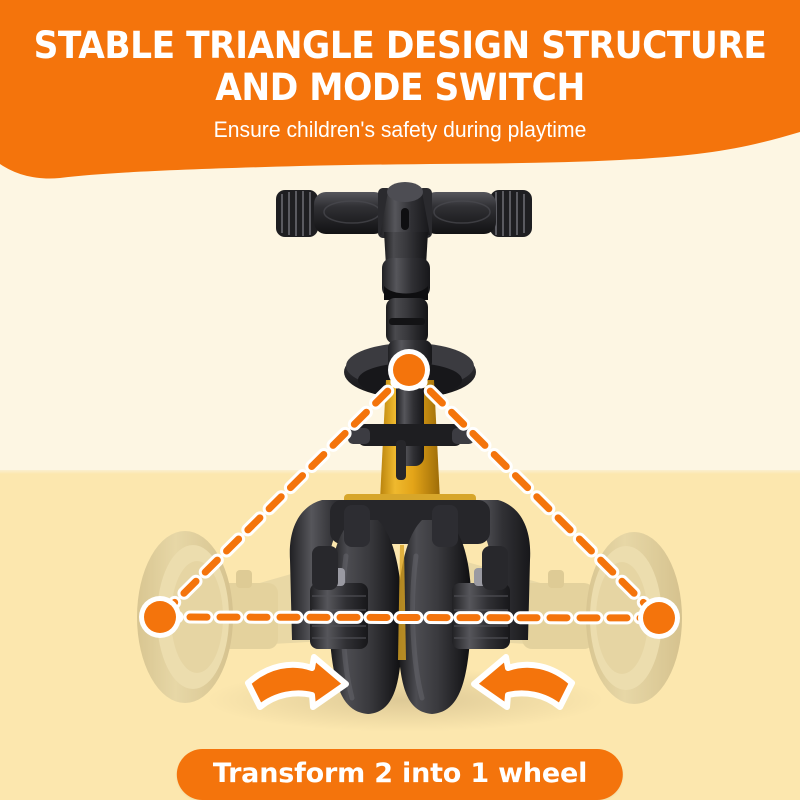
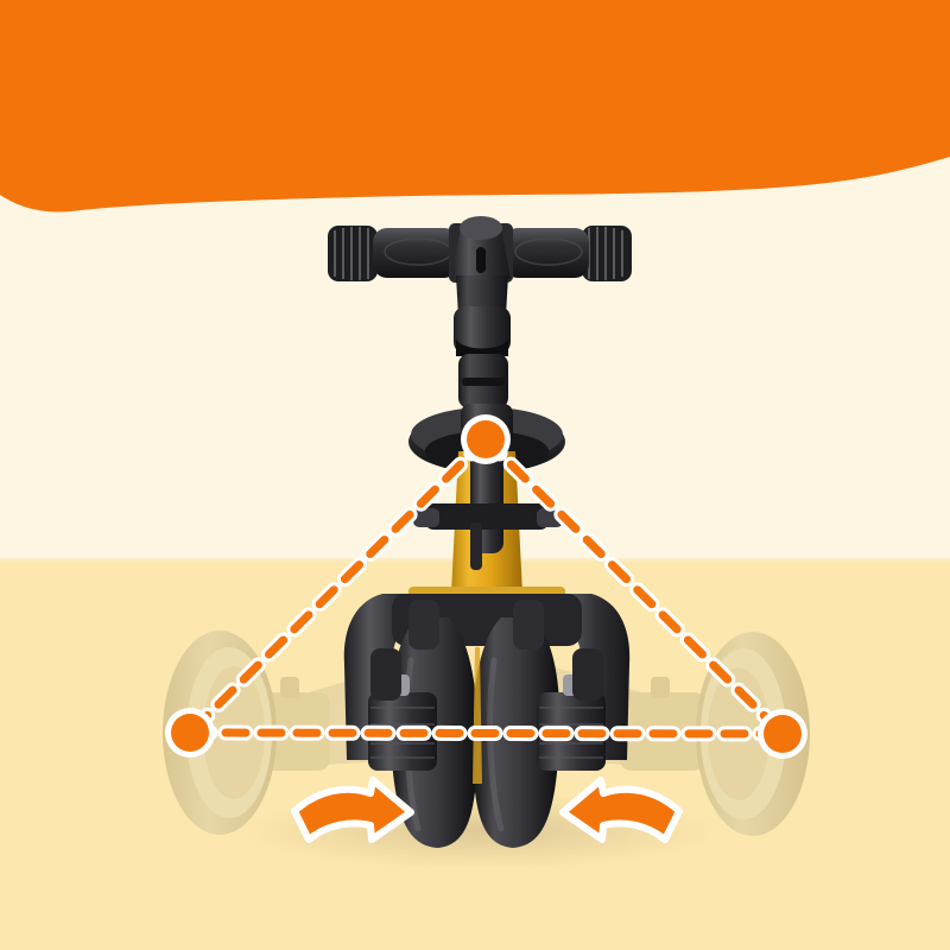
- STABLE TRIANGLE DESIGN STRUCTURE
- AND MODE SWITCH
- Ensure children's safety during playtime
- Transform 2 into 1 wheel
